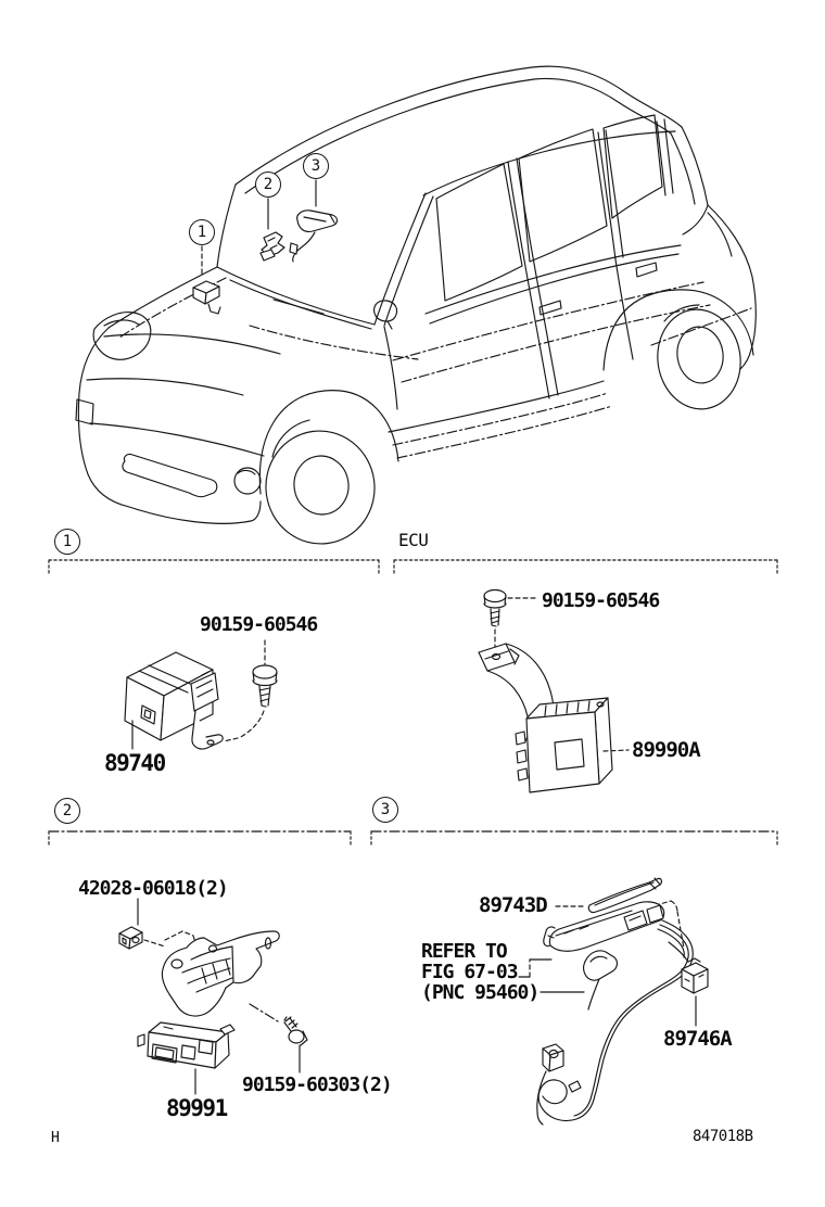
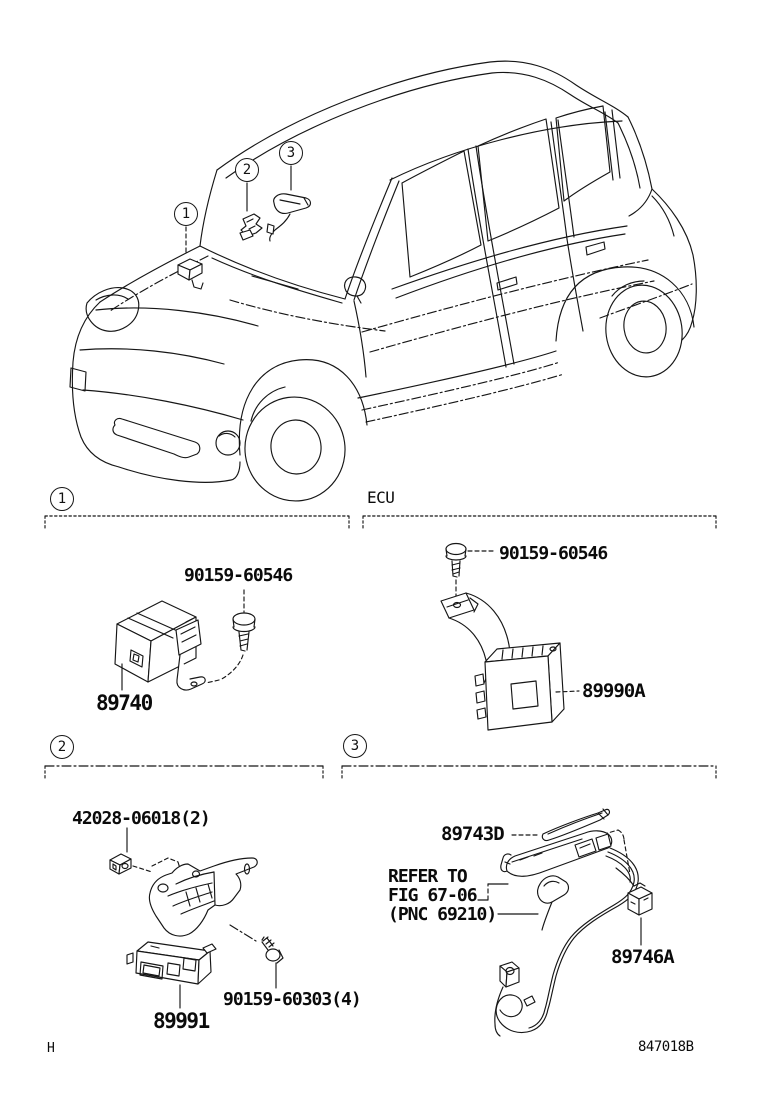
  1
  2
  3
  1
  2
  3
  ECU
  90159-60546
  89740
  90159-60546
  89990A
  42028-06018(2)
  89991
- 90159-60303(2)
+ 90159-60303(4)
  89743D
  REFER TO
- FIG 67-03
+ FIG 67-06
- (PNC 95460)
+ (PNC 69210)
  89746A
  H
  847018B
